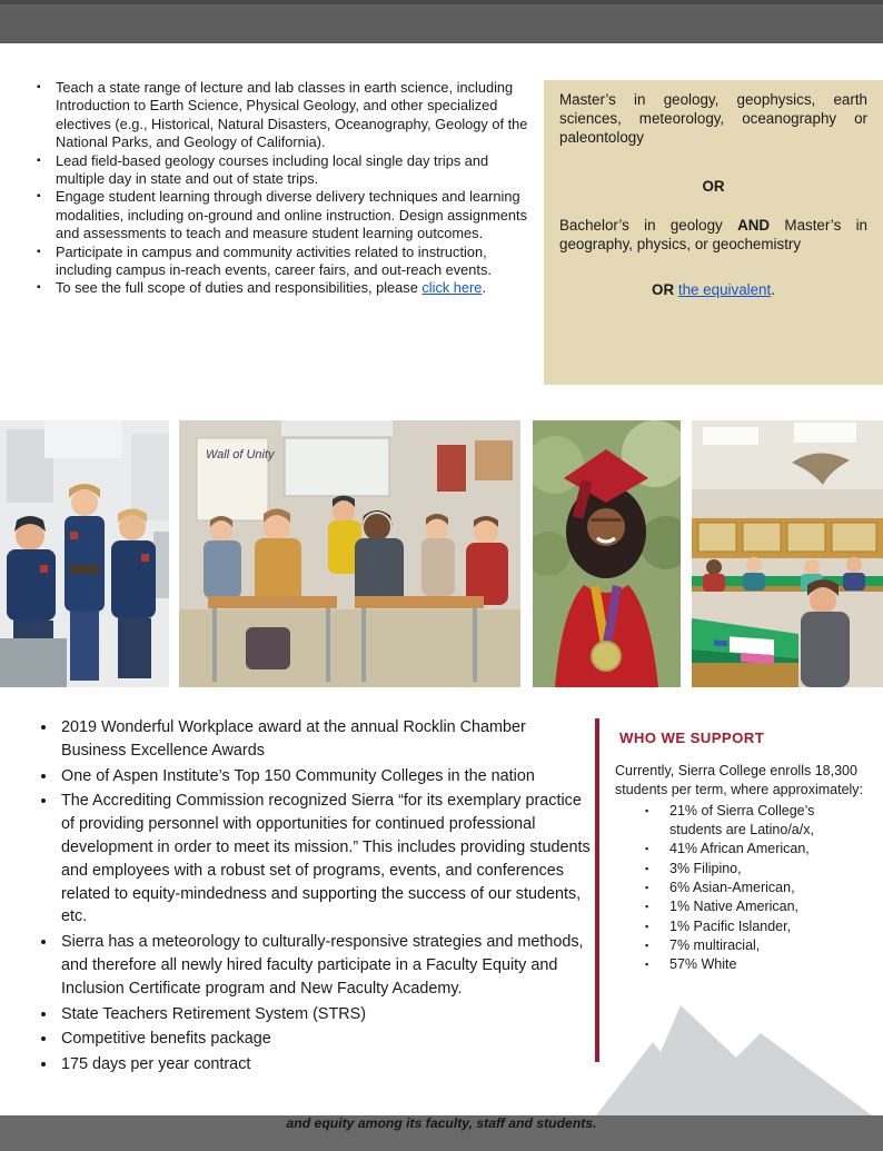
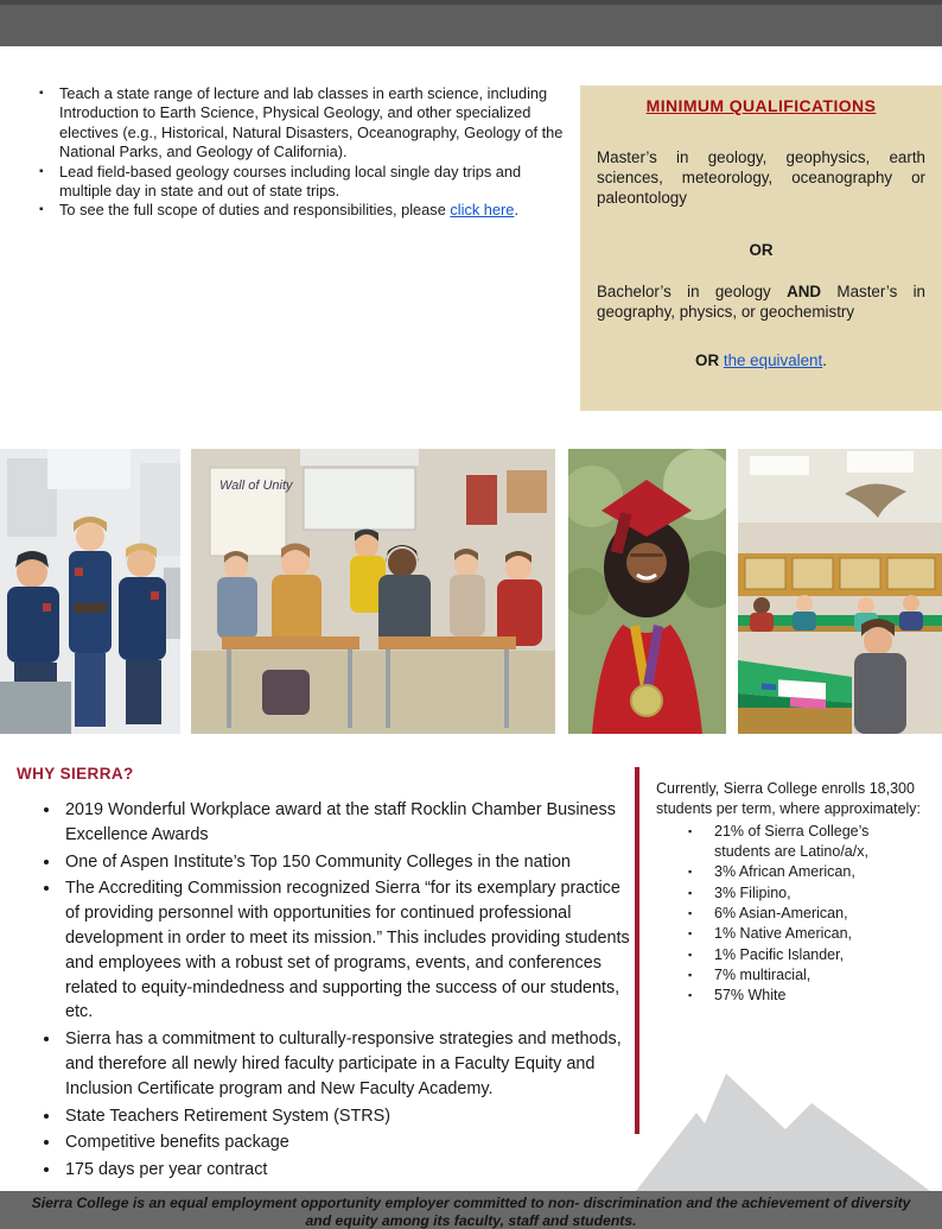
  Teach a state range of lecture and lab classes in earth science, including Introduction to Earth Science, Physical Geology, and other specialized electives (e.g., Historical, Natural Disasters, Oceanography, Geology of the National Parks, and Geology of California).
  Lead field-based geology courses including local single day trips and multiple day in state and out of state trips.
- Engage student learning through diverse delivery techniques and learning modalities, including on-ground and online instruction. Design assignments and assessments to teach and measure student learning outcomes.
- Participate in campus and community activities related to instruction, including campus in-reach events, career fairs, and out-reach events.
  To see the full scope of duties and responsibilities, please click here.
+ MINIMUM QUALIFICATIONS
  Master’s in geology, geophysics, earth sciences, meteorology, oceanography or paleontology
  OR
  Bachelor’s in geology AND Master’s in geography, physics, or geochemistry
  OR the equivalent.
  Wall of Unity
+ WHY SIERRA?
- 2019 Wonderful Workplace award at the annual Rocklin Chamber Business Excellence Awards
+ 2019 Wonderful Workplace award at the staff Rocklin Chamber Business Excellence Awards
  One of Aspen Institute’s Top 150 Community Colleges in the nation
  The Accrediting Commission recognized Sierra “for its exemplary practice of providing personnel with opportunities for continued professional development in order to meet its mission.” This includes providing students and employees with a robust set of programs, events, and conferences related to equity-mindedness and supporting the success of our students, etc.
- Sierra has a meteorology to culturally-responsive strategies and methods, and therefore all newly hired faculty participate in a Faculty Equity and Inclusion Certificate program and New Faculty Academy.
+ Sierra has a commitment to culturally-responsive strategies and methods, and therefore all newly hired faculty participate in a Faculty Equity and Inclusion Certificate program and New Faculty Academy.
  State Teachers Retirement System (STRS)
  Competitive benefits package
  175 days per year contract
- WHO WE SUPPORT
  Currently, Sierra College enrolls 18,300 students per term, where approximately:
  21% of Sierra College’s students are Latino/a/x,
- 41% African American,
+ 3% African American,
  3% Filipino,
  6% Asian-American,
  1% Native American,
  1% Pacific Islander,
  7% multiracial,
  57% White
+ Sierra College is an equal employment opportunity employer committed to non- discrimination and the achievement of diversity
  and equity among its faculty, staff and students.
